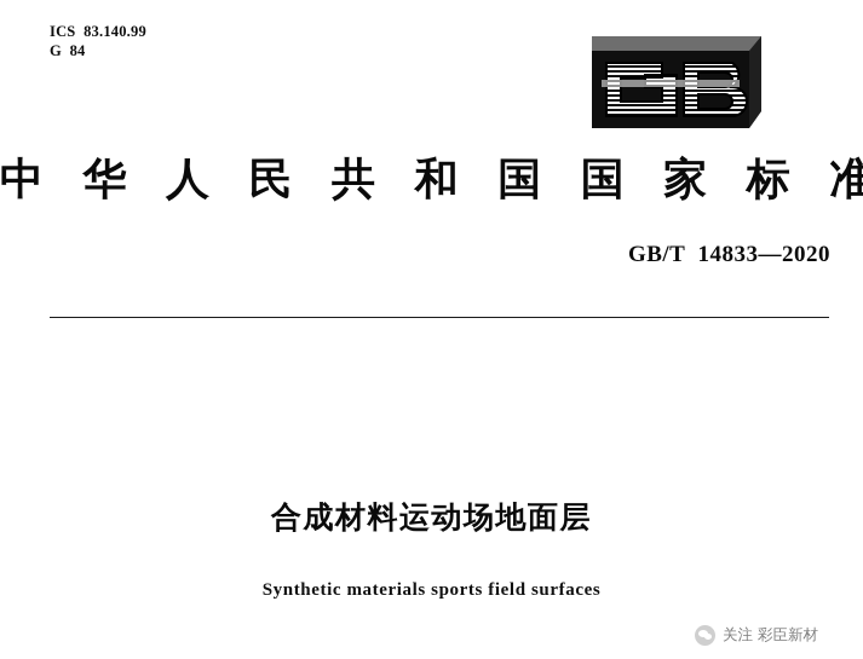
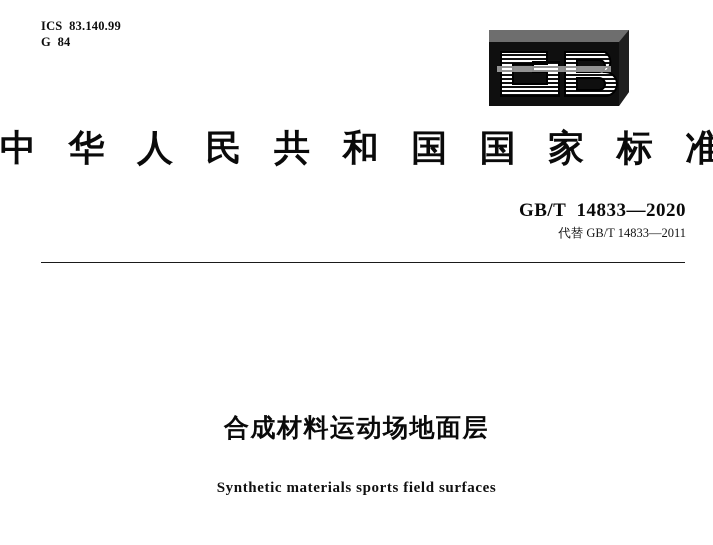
  ICS 83.140.99
  G 84
  中 华 人 民 共 和 国 国 家 标 准
  GB/T 14833—2020
+ 代替 GB/T 14833—2011
  合成材料运动场地面层
  Synthetic materials sports field surfaces
- 关注 彩臣新材
